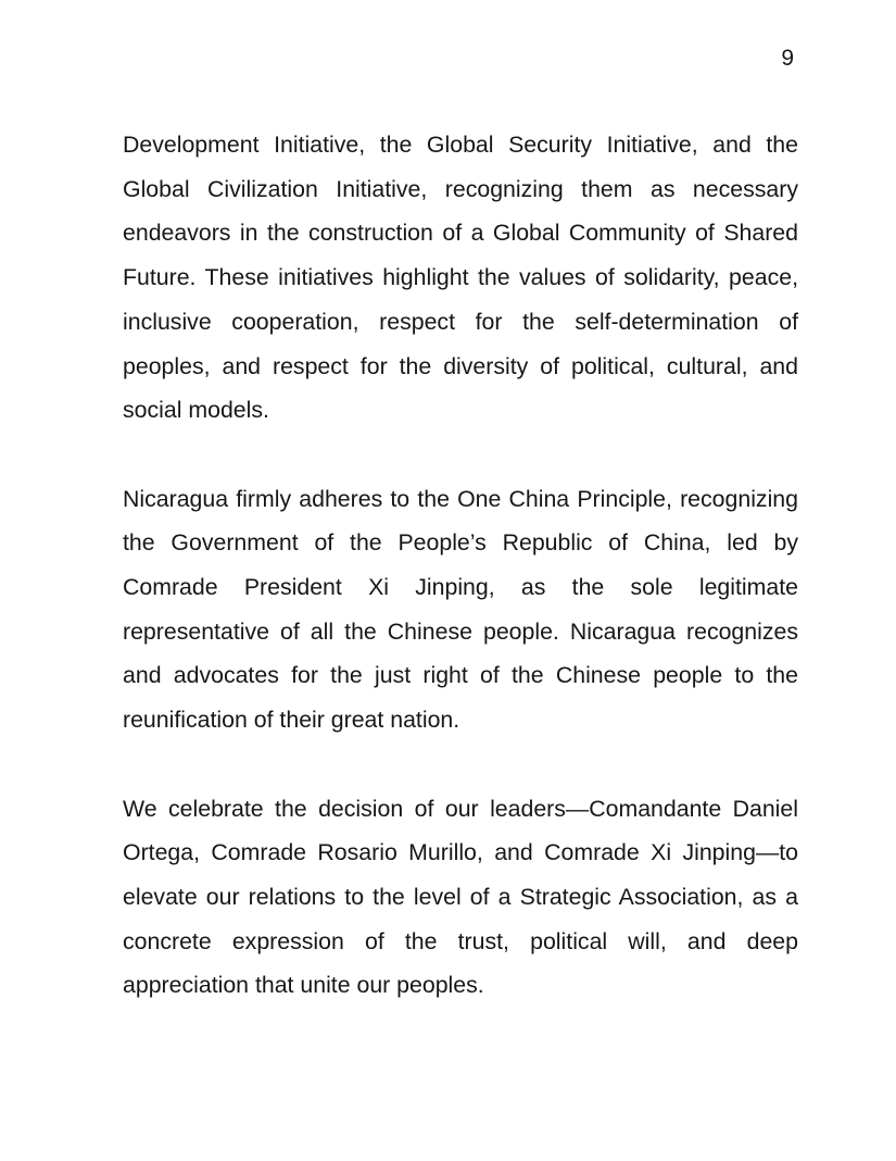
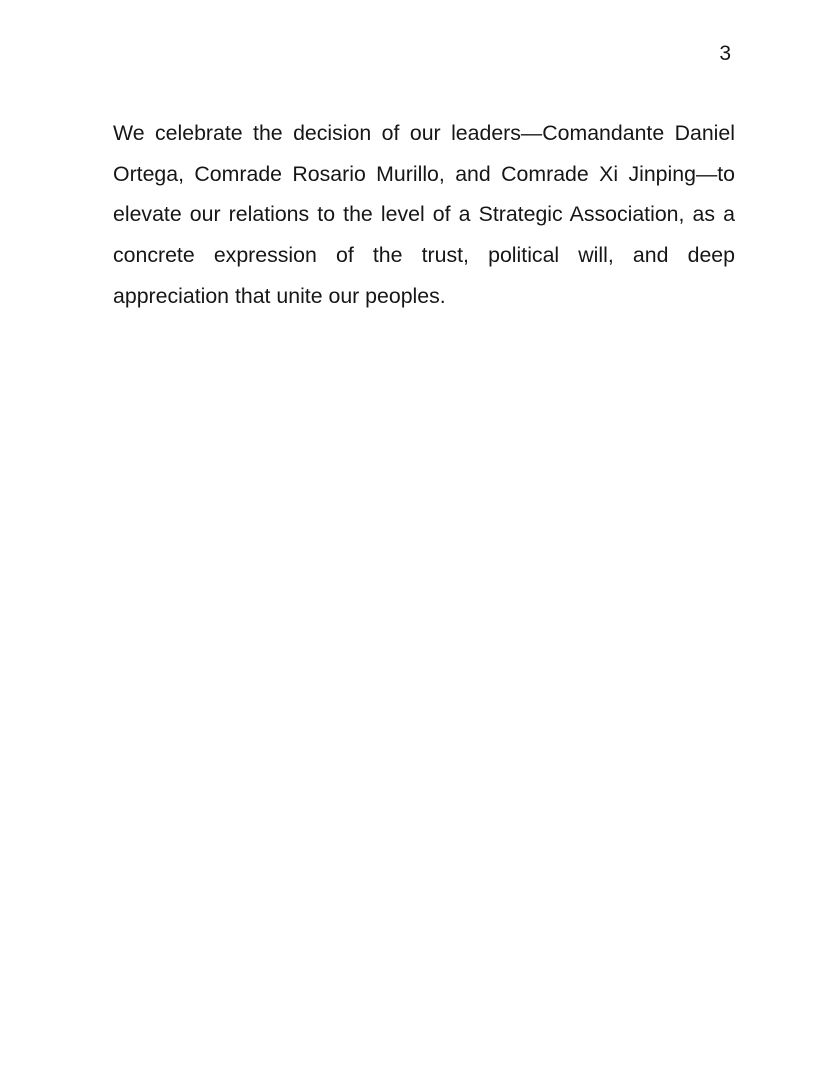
- 9
+ 3
- Development Initiative, the Global Security Initiative, and the Global Civilization Initiative, recognizing them as necessary endeavors in the construction of a Global Community of Shared Future. These initiatives highlight the values of solidarity, peace, inclusive cooperation, respect for the self-determination of peoples, and respect for the diversity of political, cultural, and social models.
- Nicaragua firmly adheres to the One China Principle, recognizing the Government of the People’s Republic of China, led by Comrade President Xi Jinping, as the sole legitimate representative of all the Chinese people. Nicaragua recognizes and advocates for the just right of the Chinese people to the reunification of their great nation.
  We celebrate the decision of our leaders—Comandante Daniel Ortega, Comrade Rosario Murillo, and Comrade Xi Jinping—to elevate our relations to the level of a Strategic Association, as a concrete expression of the trust, political will, and deep appreciation that unite our peoples.
